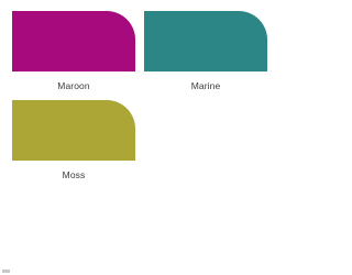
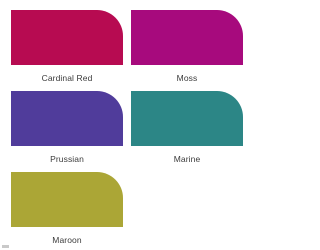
+ Cardinal Red
- Maroon
+ Moss
+ Prussian
  Marine
- Moss
+ Maroon
